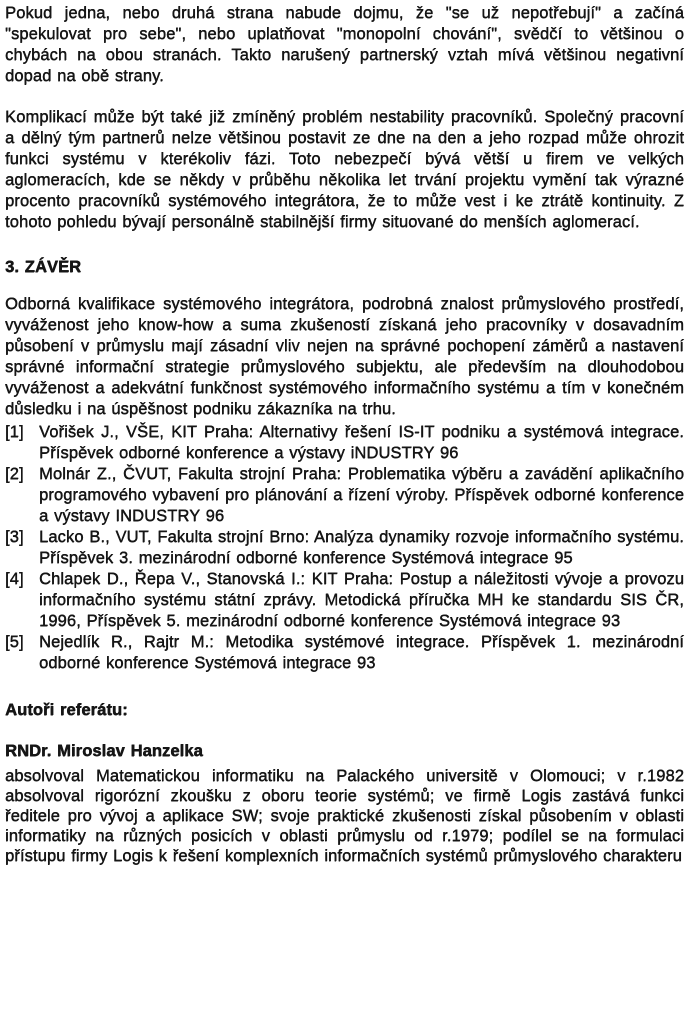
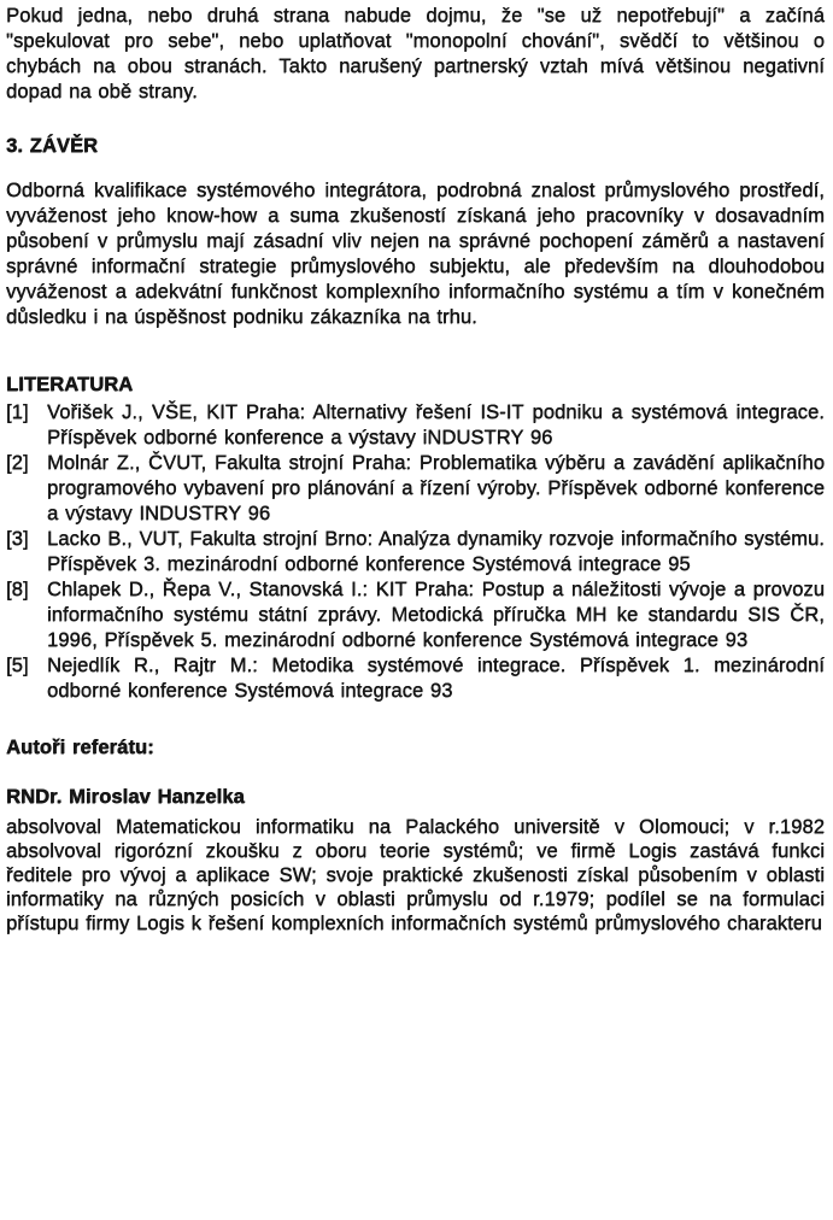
  Pokud jedna, nebo druhá strana nabude dojmu, že "se už nepotřebují" a začíná "spekulovat pro sebe", nebo uplatňovat "monopolní chování", svědčí to většinou o chybách na obou stranách. Takto narušený partnerský vztah mívá většinou negativní dopad na obě strany.
- Komplikací může být také již zmíněný problém nestability pracovníků. Společný pracovní a dělný tým partnerů nelze většinou postavit ze dne na den a jeho rozpad může ohrozit funkci systému v kterékoliv fázi. Toto nebezpečí bývá větší u firem ve velkých aglomeracích, kde se někdy v průběhu několika let trvání projektu vymění tak výrazné procento pracovníků systémového integrátora, že to může vest i ke ztrátě kontinuity. Z tohoto pohledu bývají personálně stabilnější firmy situované do menších aglomerací.
  3. ZÁVĚR
- Odborná kvalifikace systémového integrátora, podrobná znalost průmyslového prostředí, vyváženost jeho know-how a suma zkušeností získaná jeho pracovníky v dosavadním působení v průmyslu mají zásadní vliv nejen na správné pochopení záměrů a nastavení správné informační strategie průmyslového subjektu, ale především na dlouhodobou vyváženost a adekvátní funkčnost systémového informačního systému a tím v konečném důsledku i na úspěšnost podniku zákazníka na trhu.
+ Odborná kvalifikace systémového integrátora, podrobná znalost průmyslového prostředí, vyváženost jeho know-how a suma zkušeností získaná jeho pracovníky v dosavadním působení v průmyslu mají zásadní vliv nejen na správné pochopení záměrů a nastavení správné informační strategie průmyslového subjektu, ale především na dlouhodobou vyváženost a adekvátní funkčnost komplexního informačního systému a tím v konečném důsledku i na úspěšnost podniku zákazníka na trhu.
+ LITERATURA
  [1]
  Vořišek J., VŠE, KIT Praha: Alternativy řešení IS-IT podniku a systémová integrace. Příspěvek odborné konference a výstavy iNDUSTRY 96
  [2]
  Molnár Z., ČVUT, Fakulta strojní Praha: Problematika výběru a zavádění aplikačního programového vybavení pro plánování a řízení výroby. Příspěvek odborné konference a výstavy INDUSTRY 96
  [3]
  Lacko B., VUT, Fakulta strojní Brno: Analýza dynamiky rozvoje informačního systému. Příspěvek 3. mezinárodní odborné konference Systémová integrace 95
- [4]
+ [8]
  Chlapek D., Řepa V., Stanovská I.: KIT Praha: Postup a náležitosti vývoje a provozu informačního systému státní zprávy. Metodická příručka MH ke standardu SIS ČR, 1996, Příspěvek 5. mezinárodní odborné konference Systémová integrace 93
  [5]
  Nejedlík R., Rajtr M.: Metodika systémové integrace. Příspěvek 1. mezinárodní odborné konference Systémová integrace 93
  Autoři referátu:
  RNDr. Miroslav Hanzelka
  absolvoval Matematickou informatiku na Palackého universitě v Olomouci; v r.1982 absolvoval rigorózní zkoušku z oboru teorie systémů; ve firmě Logis zastává funkci ředitele pro vývoj a aplikace SW; svoje praktické zkušenosti získal působením v oblasti informatiky na různých posicích v oblasti průmyslu od r.1979; podílel se na formulaci přístupu firmy Logis k řešení komplexních informačních systémů průmyslového charakteru
